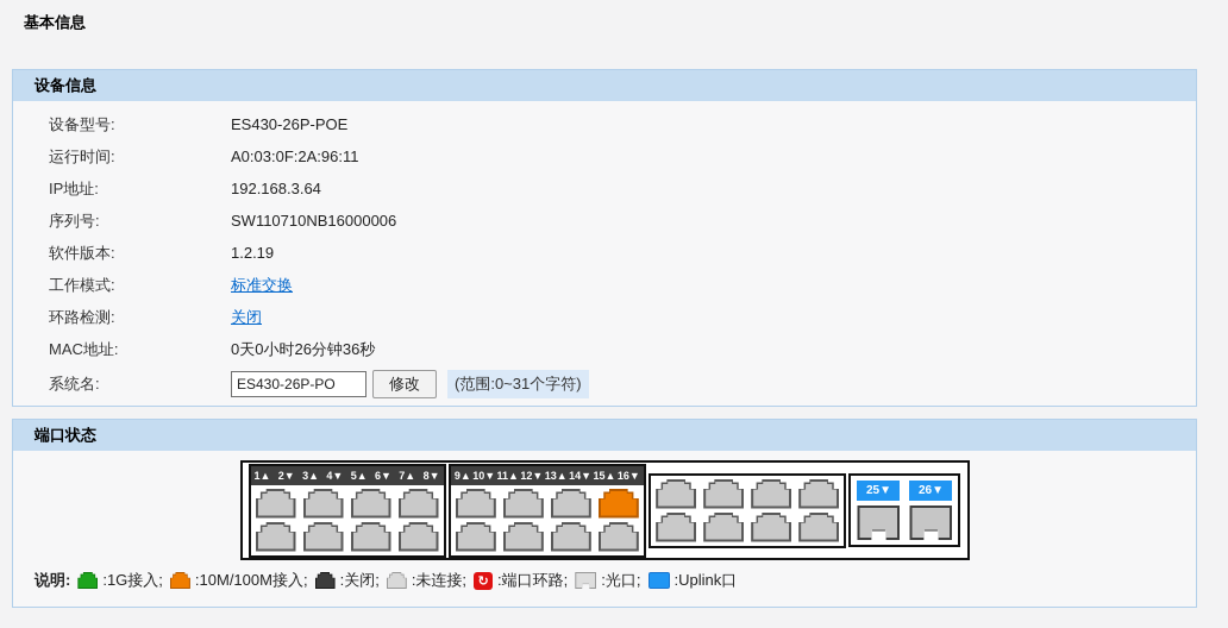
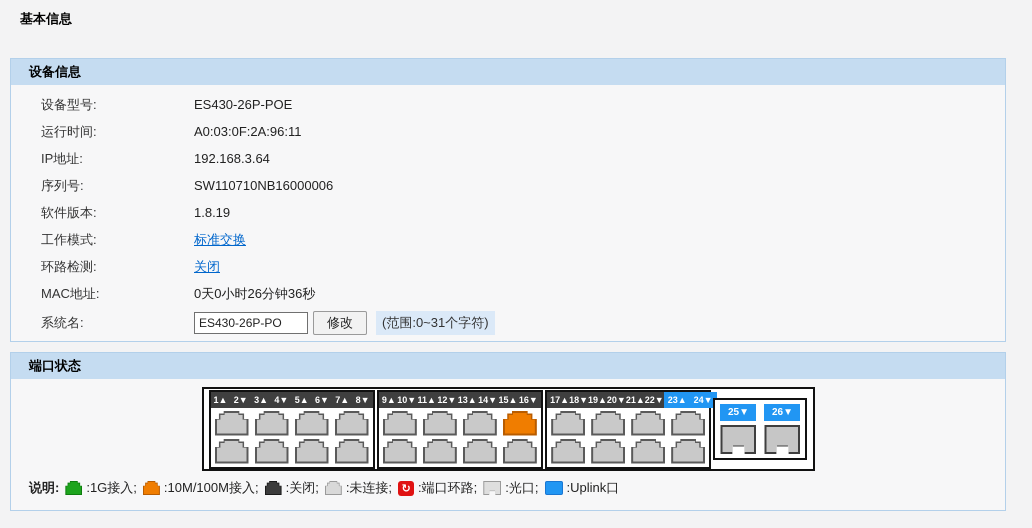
  基本信息
  设备信息
  设备型号:
  ES430-26P-POE
  运行时间:
  A0:03:0F:2A:96:11
  IP地址:
  192.168.3.64
  序列号:
  SW110710NB16000006
  软件版本:
- 1.2.19
+ 1.8.19
  工作模式:
  标准交换
  环路检测:
  关闭
  MAC地址:
  0天0小时26分钟36秒
  系统名:
  ES430-26P-PO
  修改
  (范围:0~31个字符)
  端口状态
  1▲
  2▼
  3▲
  4▼
  5▲
  6▼
  7▲
  8▼
  9▲
  10▼
  11▲
  12▼
  13▲
  14▼
  15▲
  16▼
+ 17▲
+ 18▼
+ 19▲
+ 20▼
+ 21▲
+ 22▼
+ 23▲
+ 24▼
  25▼
  26▼
  说明:
  :1G接入;
  :10M/100M接入;
  :关闭;
  :未连接;
  :端口环路;
  :光口;
  :Uplink口
